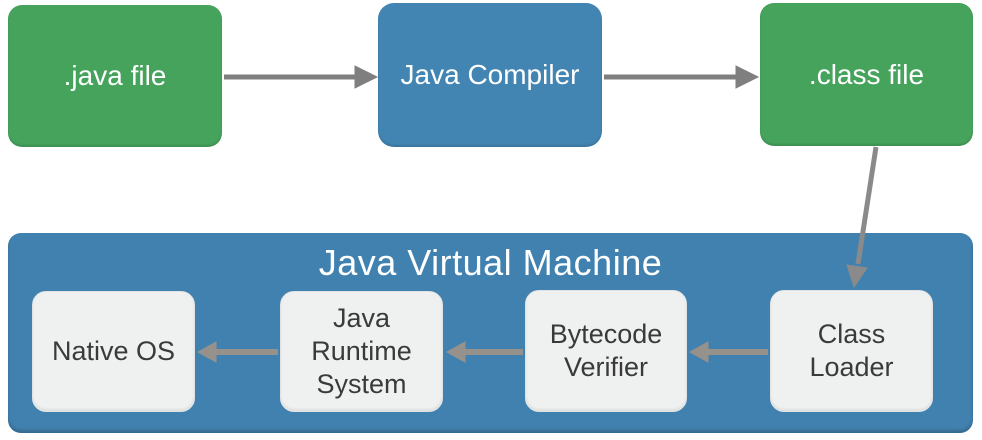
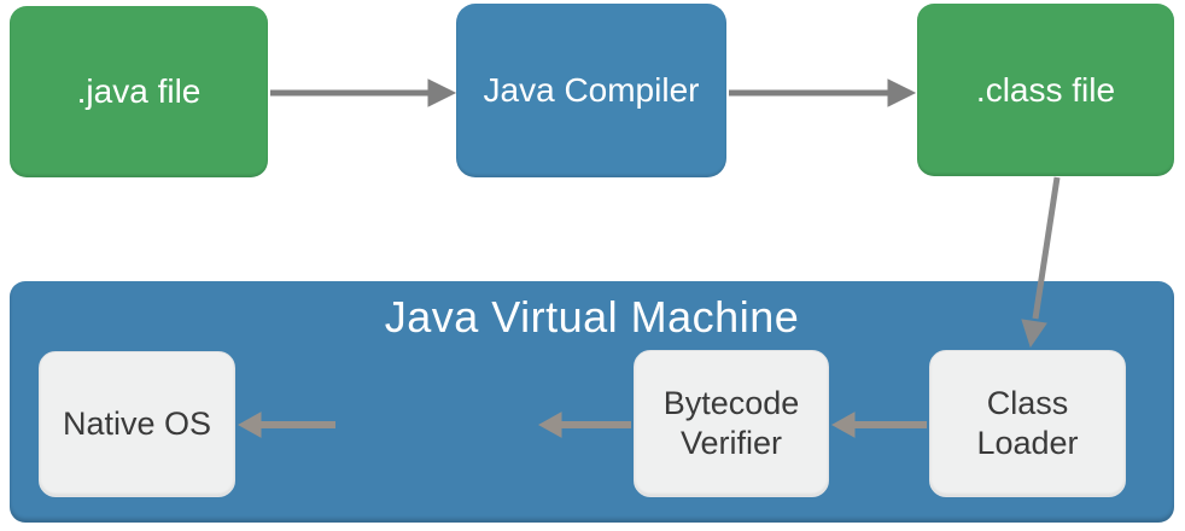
  .java file
  Java Compiler
  .class file
  Java Virtual Machine
  Native OS
- Java Runtime System
  Bytecode Verifier
  Class Loader
